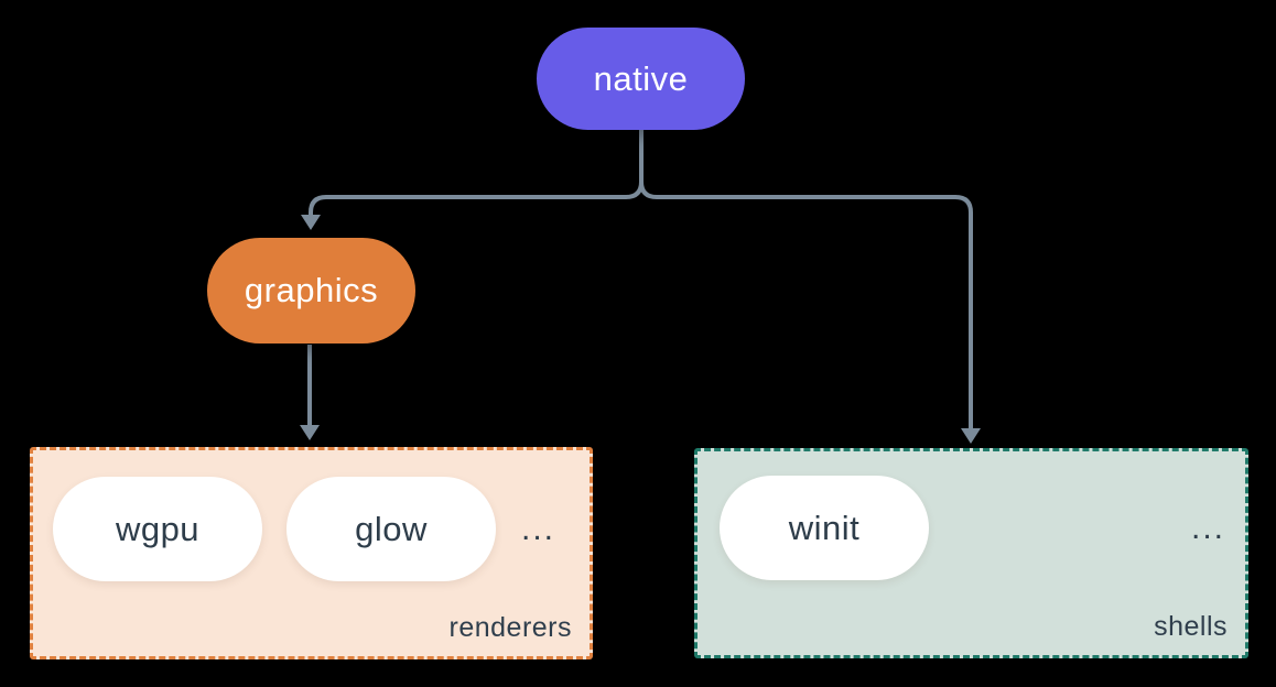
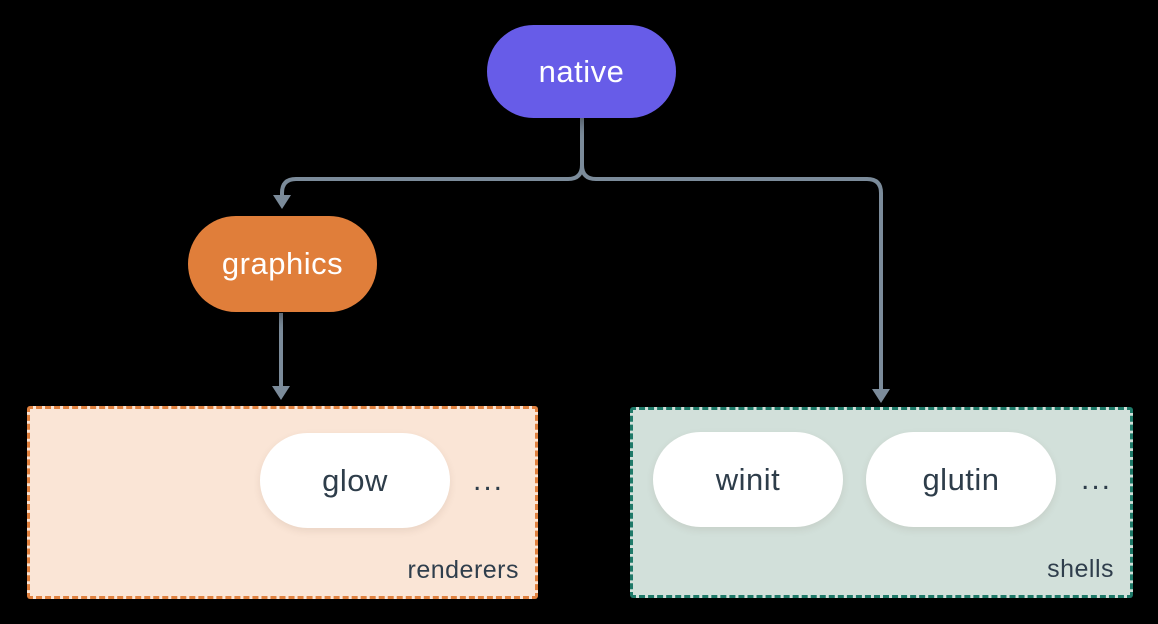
  native
  graphics
- wgpu
  glow
  ...
  renderers
  winit
+ glutin
  ...
  shells
